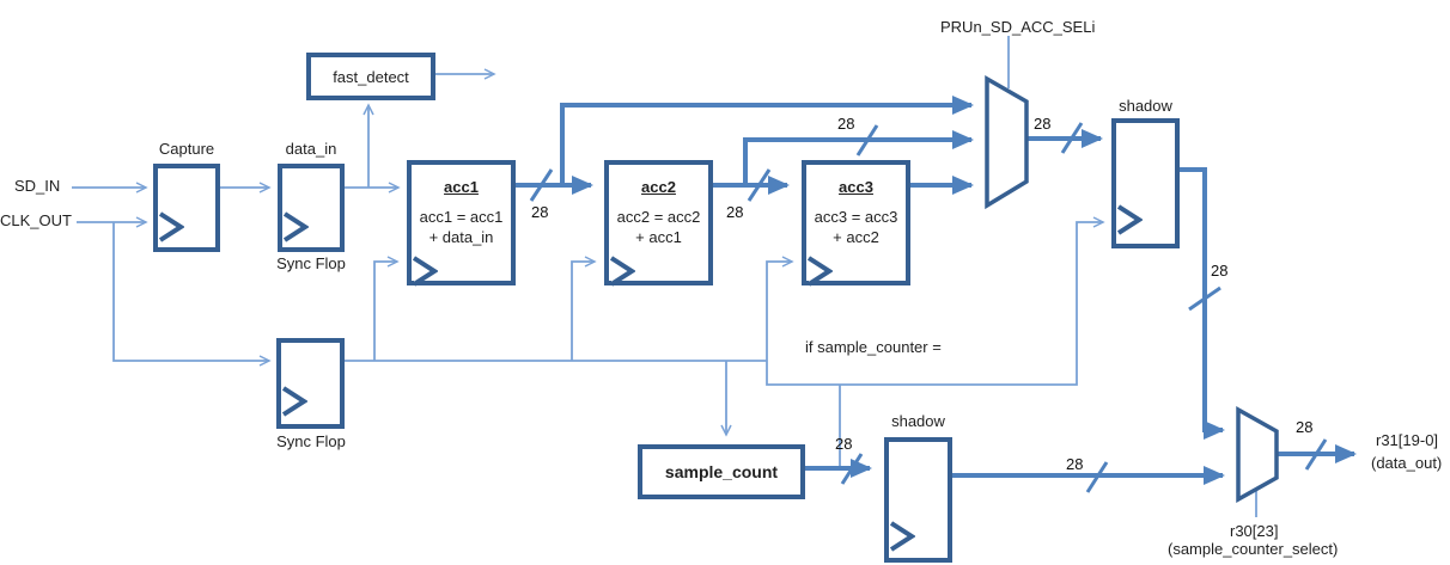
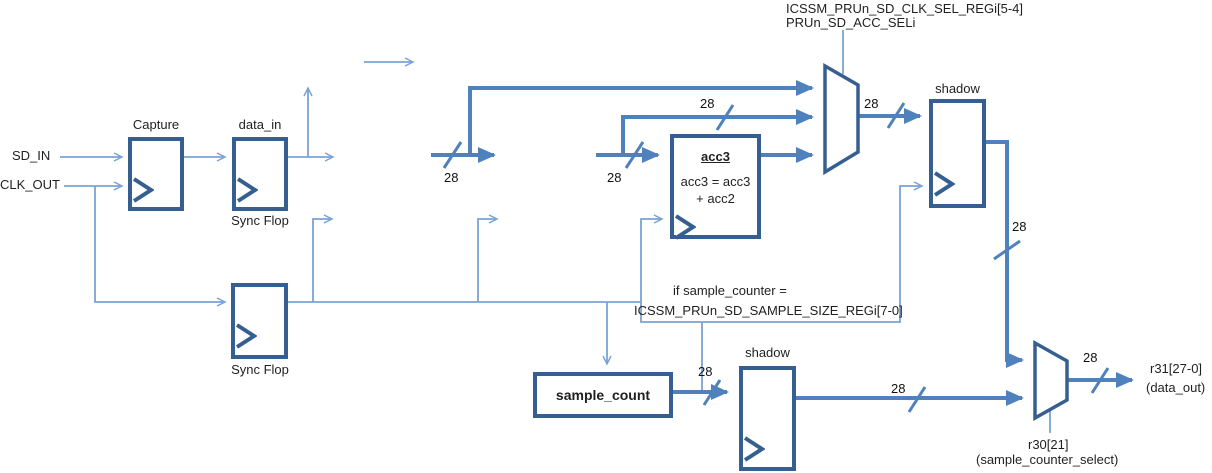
- fast_detect
- acc1
- acc1 = acc1
- + data_in
- acc2
- acc2 = acc2
- + acc1
  acc3
  acc3 = acc3
  + acc2
  sample_count
  SD_IN
  CLK_OUT
  Capture
  data_in
  Sync Flop
  Sync Flop
  shadow
  shadow
+ ICSSM_PRUn_SD_CLK_SEL_REGi[5-4]
  PRUn_SD_ACC_SELi
  if sample_counter =
+ ICSSM_PRUn_SD_SAMPLE_SIZE_REGi[7-0]
- r31[19-0]
+ r31[27-0]
  (data_out)
- r30[23]
+ r30[21]
  (sample_counter_select)
  28
  28
  28
  28
  28
  28
  28
  28
